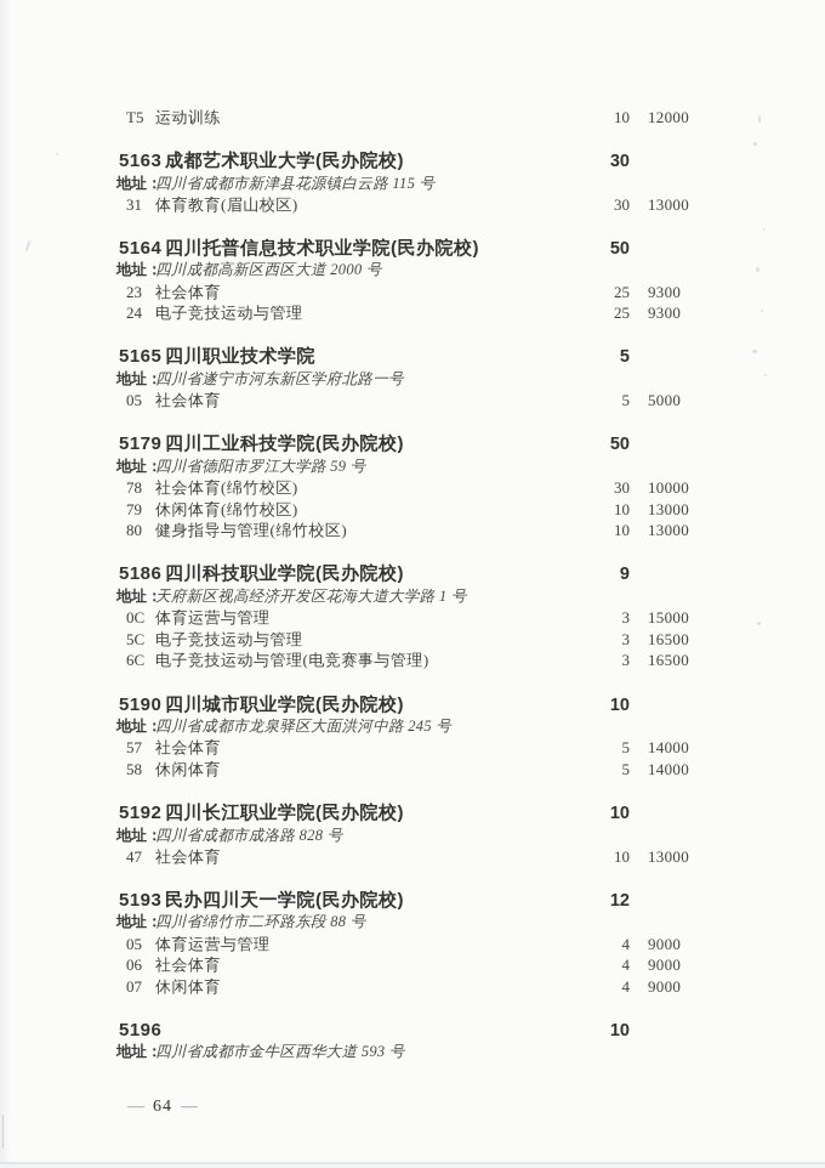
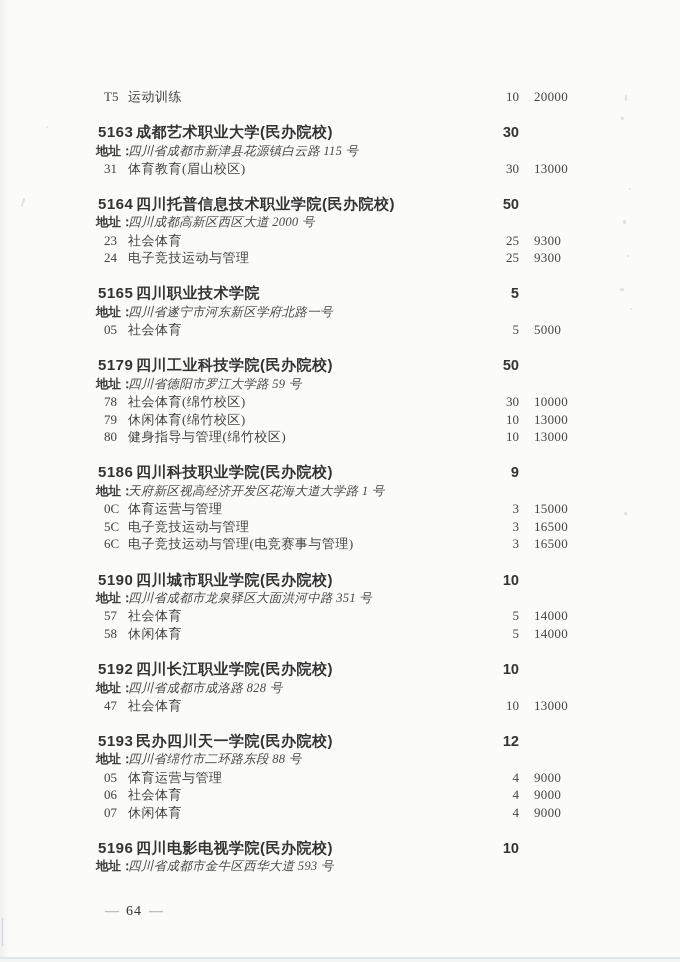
  T5
  运动训练
  10
- 12000
+ 20000
  5163
  成都艺术职业大学(民办院校)
  30
  地址：
  四川省成都市新津县花源镇白云路 115 号
  31
  体育教育(眉山校区)
  30
  13000
  5164
  四川托普信息技术职业学院(民办院校)
  50
  地址：
  四川成都高新区西区大道 2000 号
  23
  社会体育
  25
  9300
  24
  电子竞技运动与管理
  25
  9300
  5165
  四川职业技术学院
  5
  地址：
  四川省遂宁市河东新区学府北路一号
  05
  社会体育
  5
  5000
  5179
  四川工业科技学院(民办院校)
  50
  地址：
  四川省德阳市罗江大学路 59 号
  78
  社会体育(绵竹校区)
  30
  10000
  79
  休闲体育(绵竹校区)
  10
  13000
  80
  健身指导与管理(绵竹校区)
  10
  13000
  5186
  四川科技职业学院(民办院校)
  9
  地址：
  天府新区视高经济开发区花海大道大学路 1 号
  0C
  体育运营与管理
  3
  15000
  5C
  电子竞技运动与管理
  3
  16500
  6C
  电子竞技运动与管理(电竞赛事与管理)
  3
  16500
  5190
  四川城市职业学院(民办院校)
  10
  地址：
- 四川省成都市龙泉驿区大面洪河中路 245 号
+ 四川省成都市龙泉驿区大面洪河中路 351 号
  57
  社会体育
  5
  14000
  58
  休闲体育
  5
  14000
  5192
  四川长江职业学院(民办院校)
  10
  地址：
  四川省成都市成洛路 828 号
  47
  社会体育
  10
  13000
  5193
  民办四川天一学院(民办院校)
  12
  地址：
  四川省绵竹市二环路东段 88 号
  05
  体育运营与管理
  4
  9000
  06
  社会体育
  4
  9000
  07
  休闲体育
  4
  9000
  5196
+ 四川电影电视学院(民办院校)
  10
  地址：
  四川省成都市金牛区西华大道 593 号
  —
  64
  —
